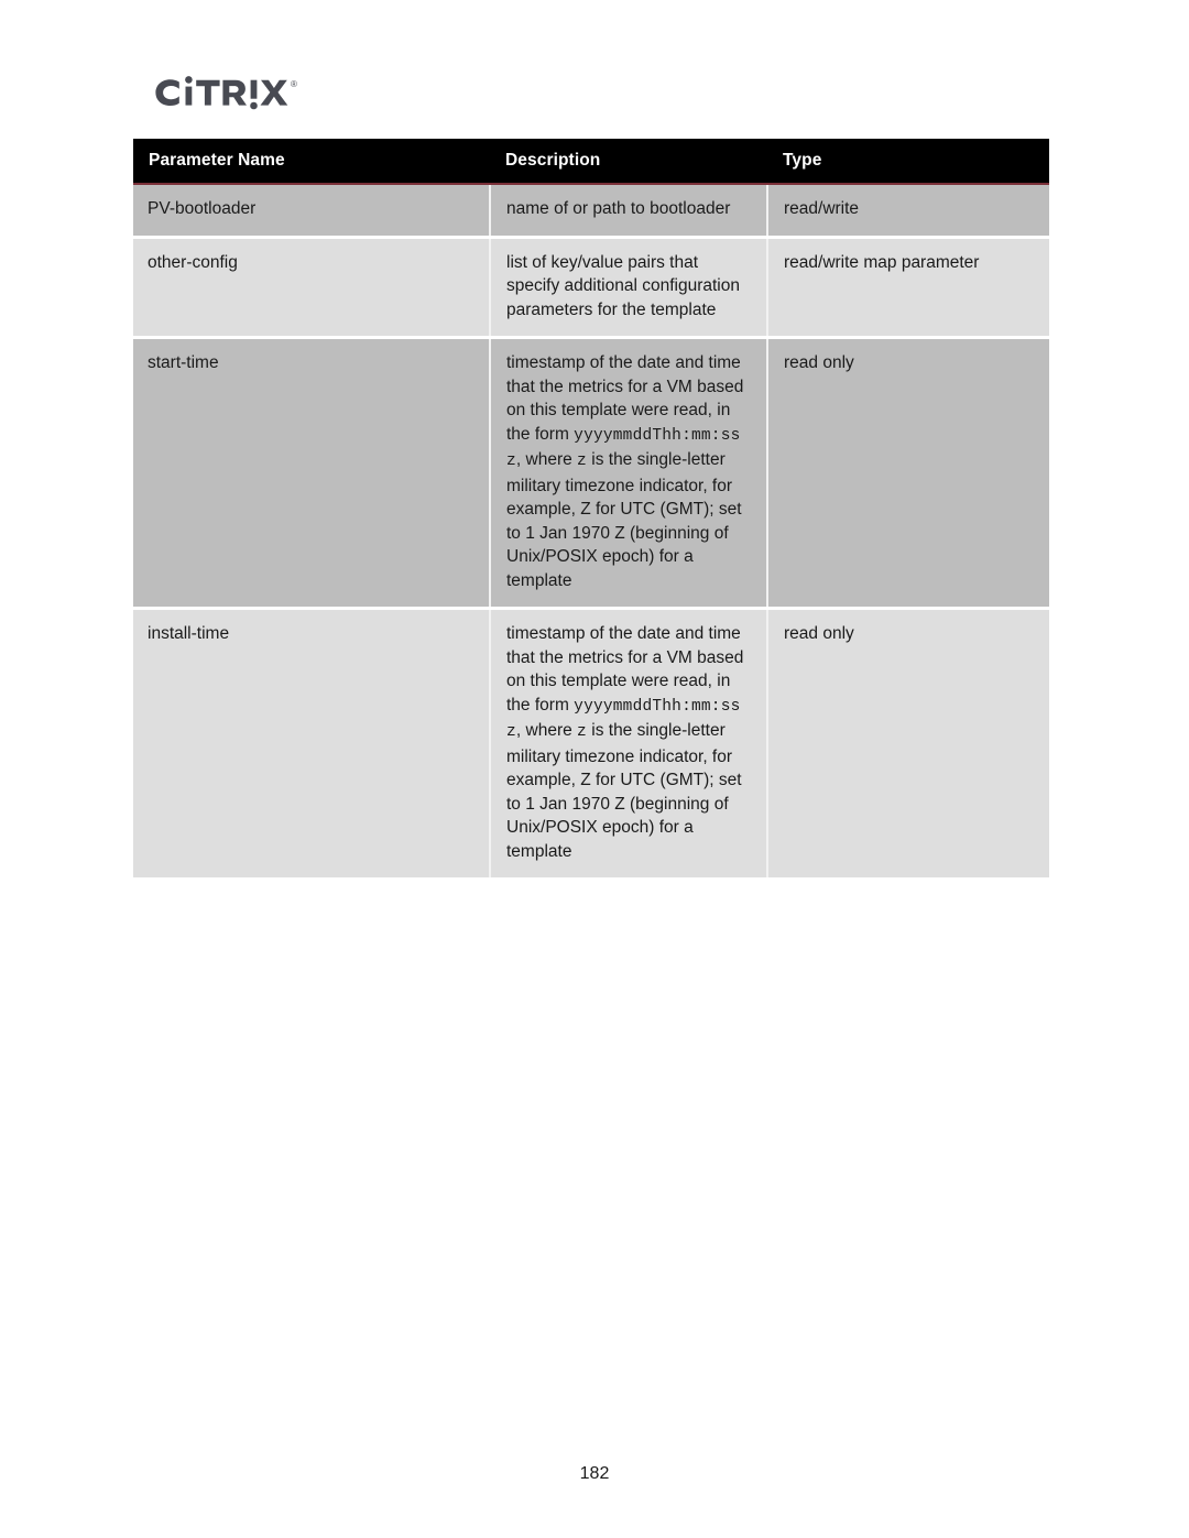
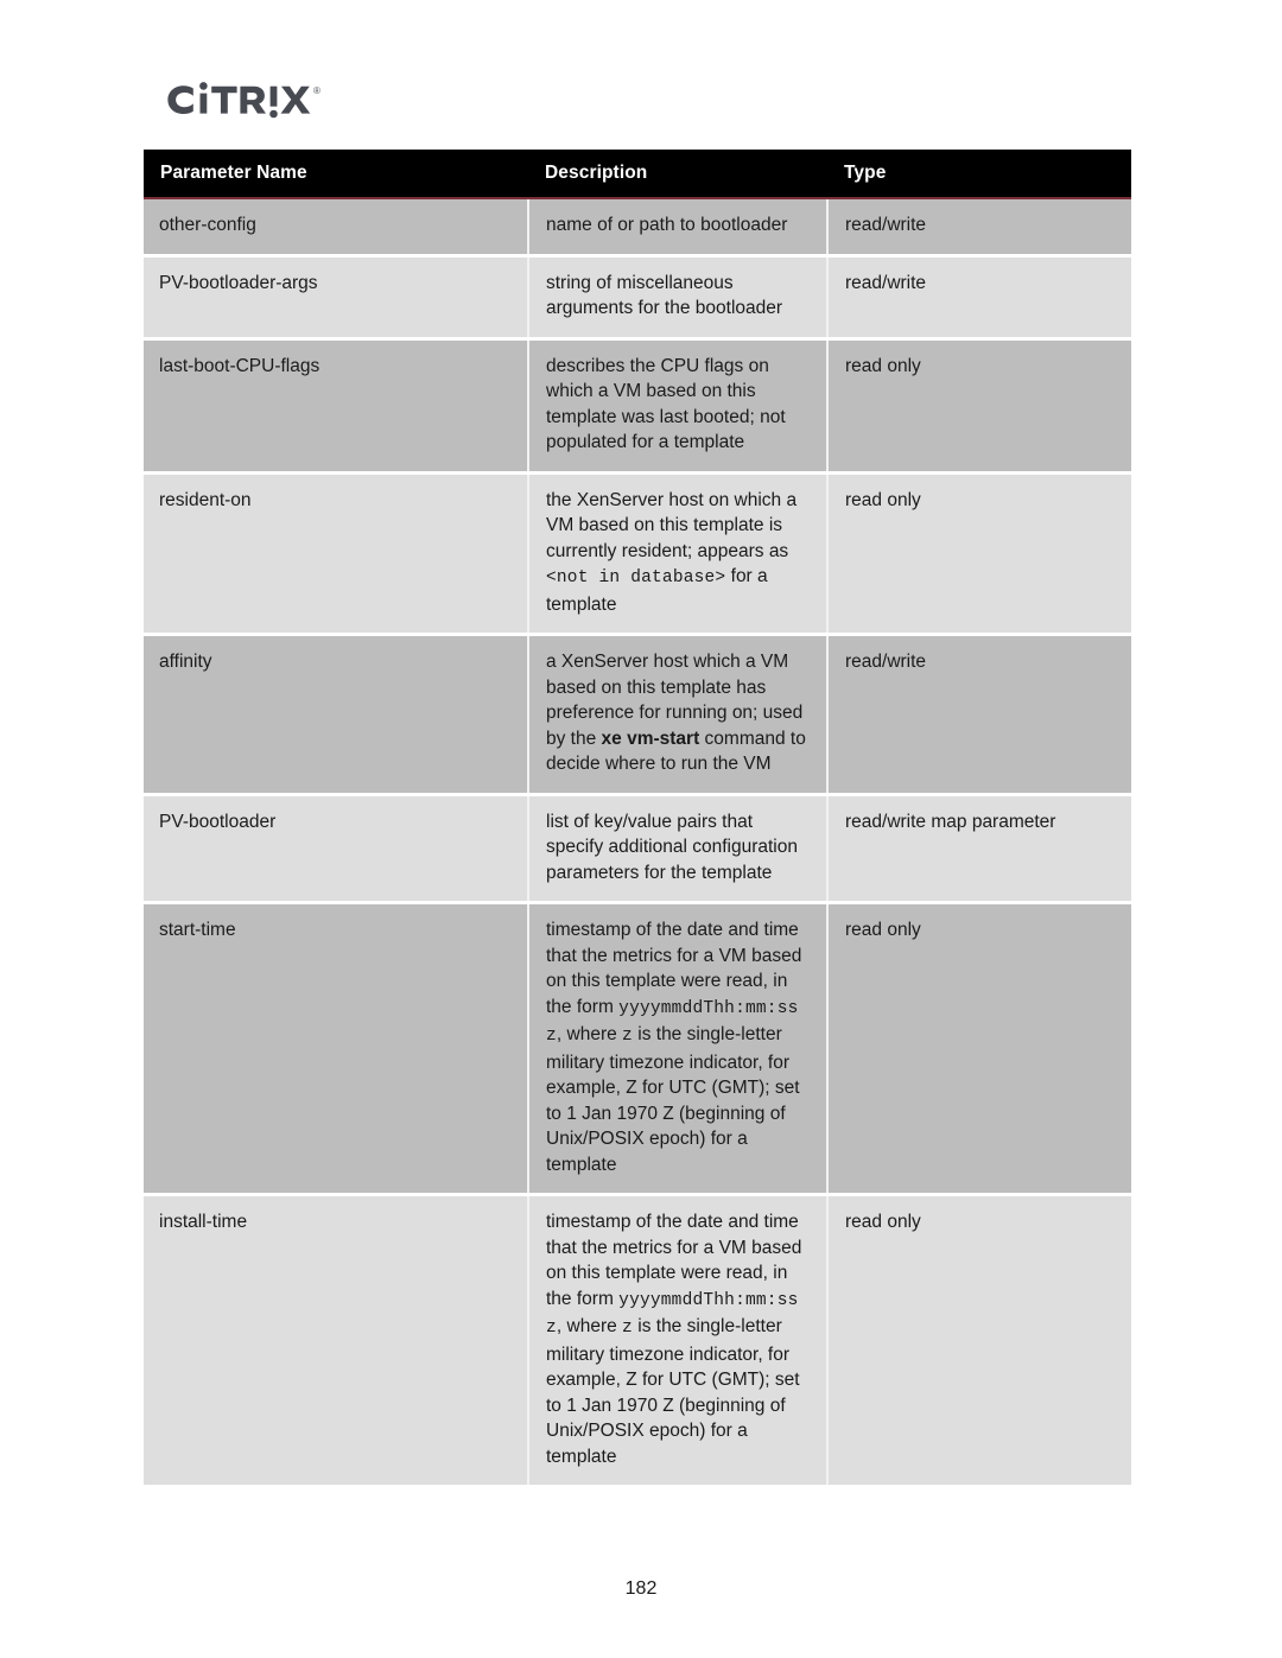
  ®
  Parameter Name	Description	Type
- PV-bootloader	name of or path to bootloader	read/write
+ other-config	name of or path to bootloader	read/write
+ PV-bootloader-args	string of miscellaneous arguments for the bootloader	read/write
+ last-boot-CPU-flags	describes the CPU flags on which a VM based on this template was last booted; not populated for a template	read only
+ resident-on	the XenServer host on which a VM based on this template is currently resident; appears as <not in database> for a template	read only
+ affinity	a XenServer host which a VM based on this template has preference for running on; used by the xe vm-start command to decide where to run the VM	read/write
- other-config	list of key/value pairs that specify additional configuration parameters for the template	read/write map parameter
+ PV-bootloader	list of key/value pairs that specify additional configuration parameters for the template	read/write map parameter
  start-time	timestamp of the date and time that the metrics for a VM based on this template were read, in the form yyyymmddThh:mm:ss z, where z is the single-letter military timezone indicator, for example, Z for UTC (GMT); set to 1 Jan 1970 Z (beginning of Unix/POSIX epoch) for a template	read only
  install-time	timestamp of the date and time that the metrics for a VM based on this template were read, in the form yyyymmddThh:mm:ss z, where z is the single-letter military timezone indicator, for example, Z for UTC (GMT); set to 1 Jan 1970 Z (beginning of Unix/POSIX epoch) for a template	read only
  182
